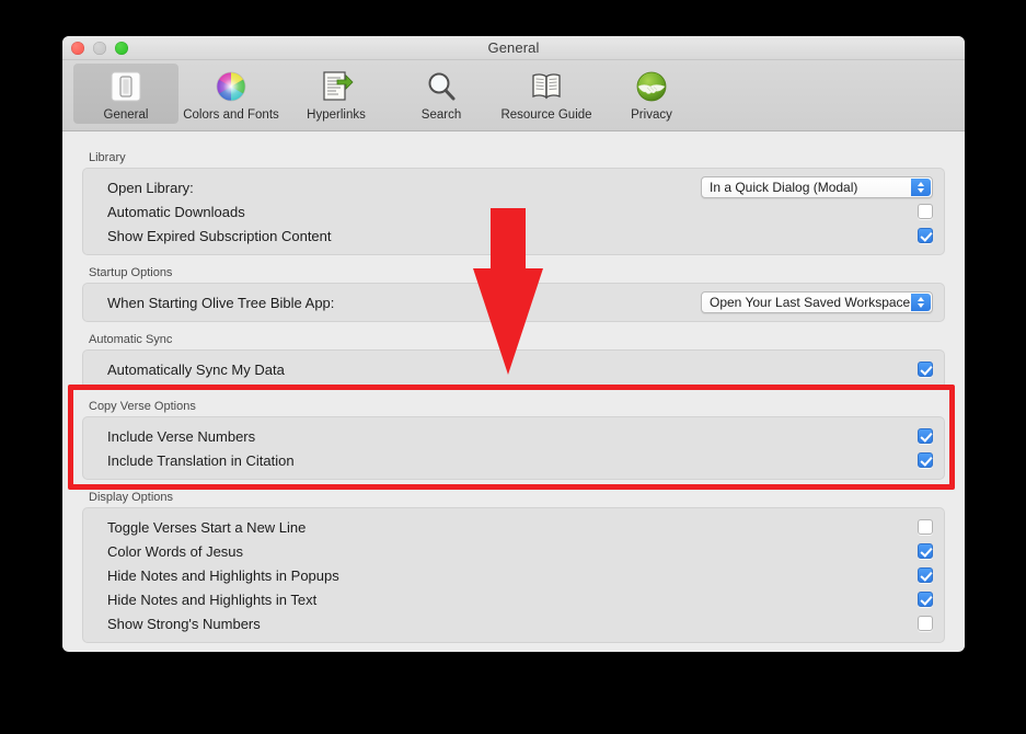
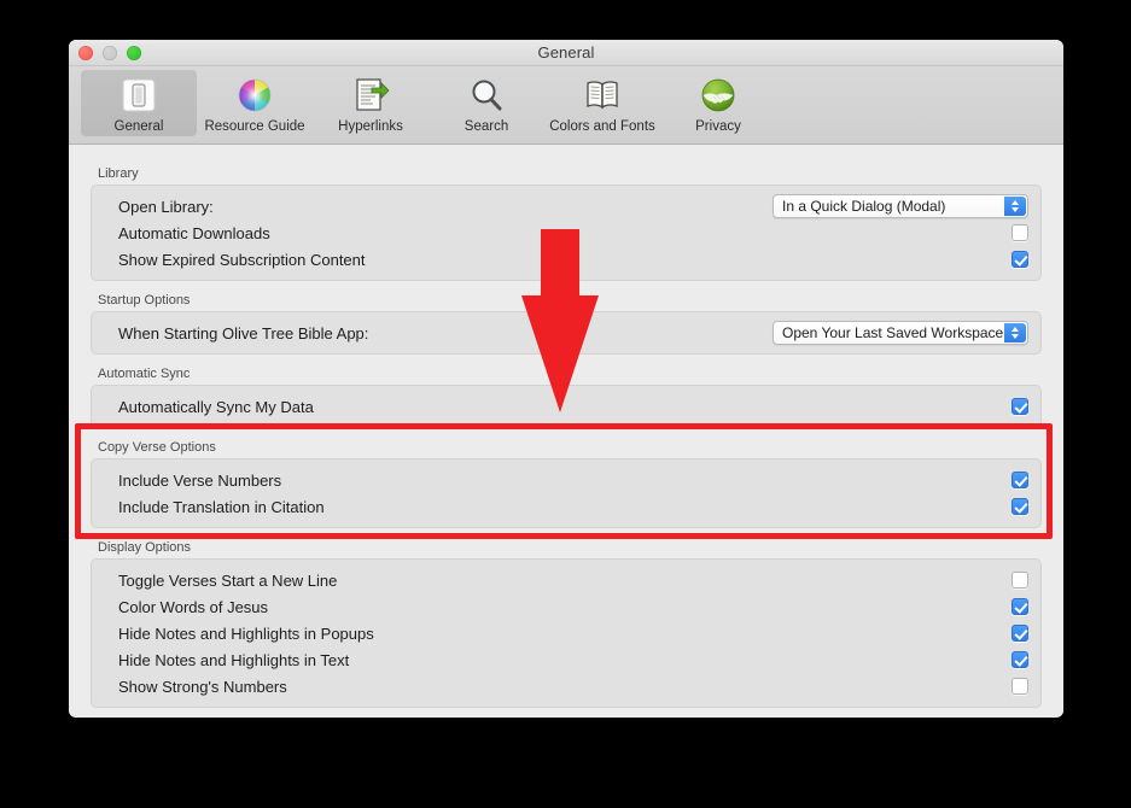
  General
  General
- Colors and Fonts
+ Resource Guide
  Hyperlinks
  Search
- Resource Guide
+ Colors and Fonts
  Privacy
  Library
  Open Library:
  In a Quick Dialog (Modal)
  Automatic Downloads
  Show Expired Subscription Content
  Startup Options
  When Starting Olive Tree Bible App:
  Open Your Last Saved Workspace
  Automatic Sync
  Automatically Sync My Data
  Copy Verse Options
  Include Verse Numbers
  Include Translation in Citation
  Display Options
  Toggle Verses Start a New Line
  Color Words of Jesus
  Hide Notes and Highlights in Popups
  Hide Notes and Highlights in Text
  Show Strong's Numbers
